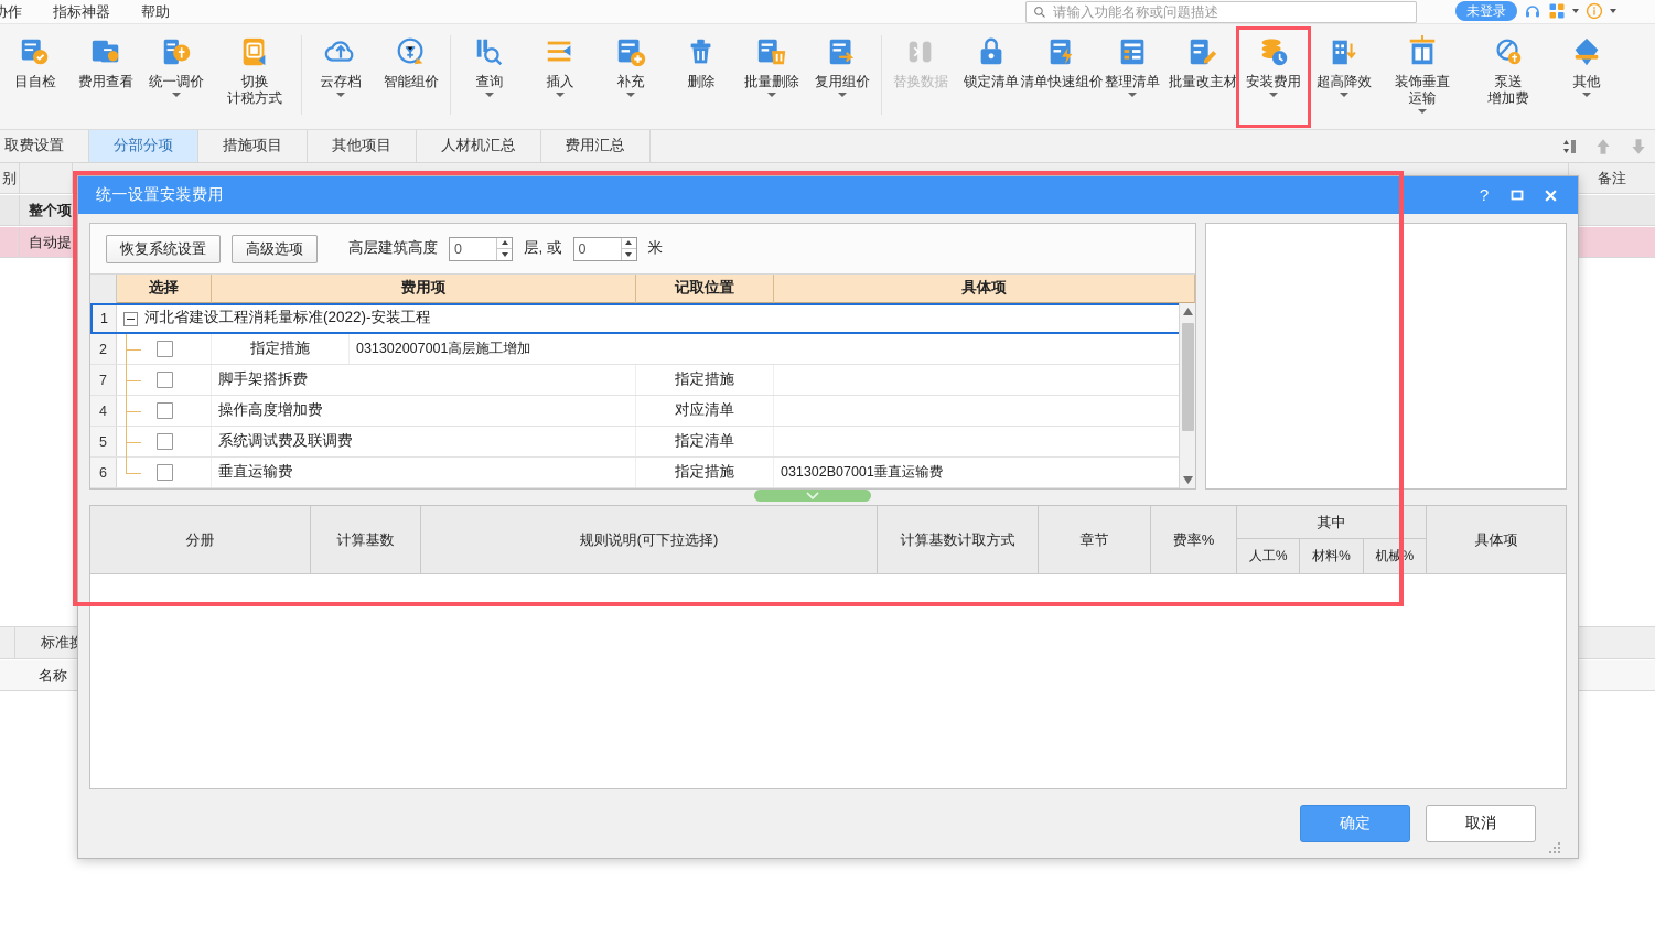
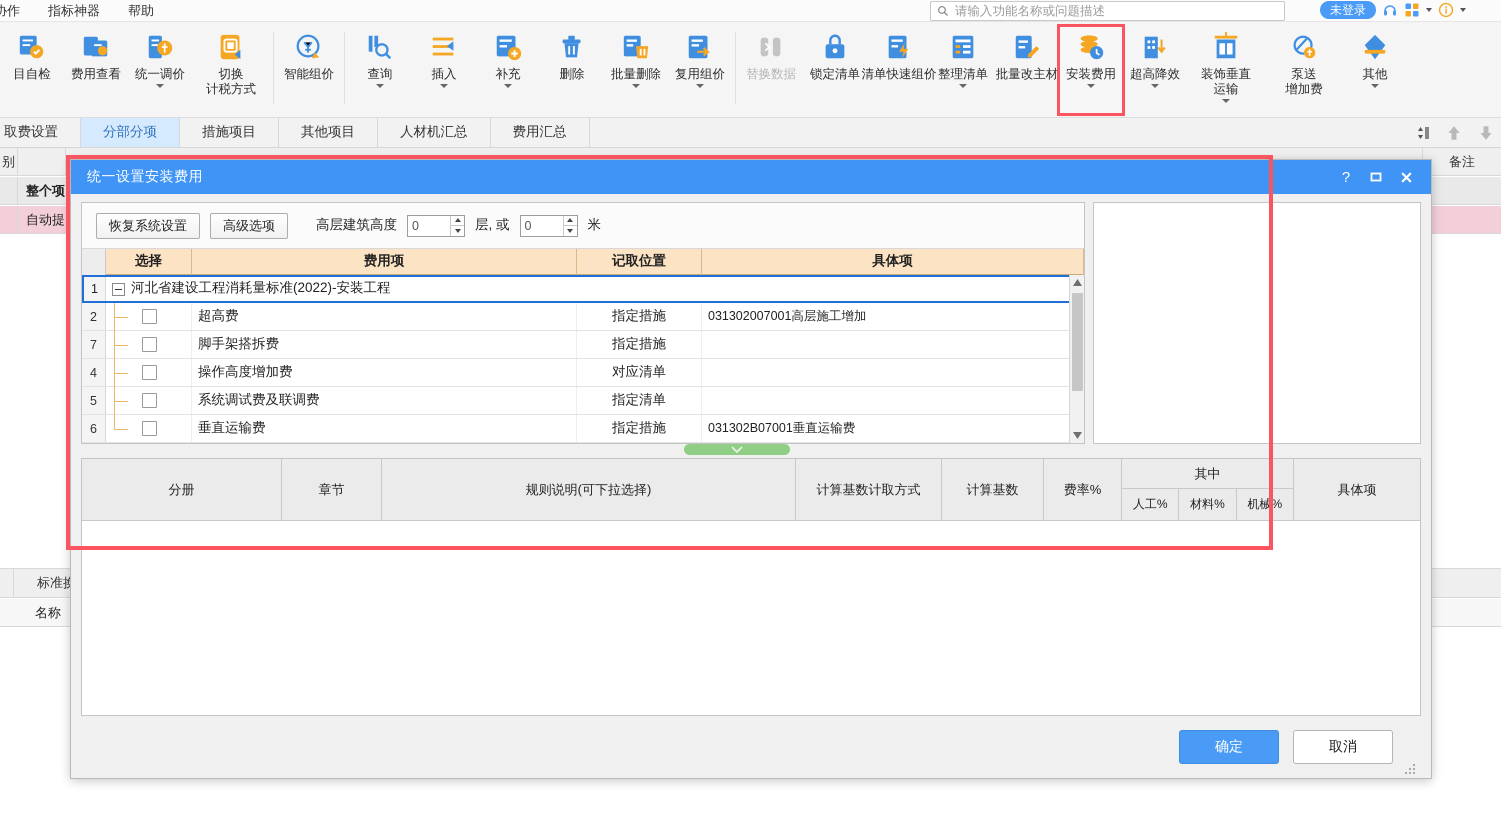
  协作
  指标神器
  帮助
  请输入功能名称或问题描述
  未登录
  目自检
  费用查看
  统一调价
  切换
  计税方式
- 云存档
  智能组价
  查询
  插入
  补充
  删除
  批量删除
  复用组价
  替换数据
  锁定清单
  清单快速组价
  整理清单
  批量改主材
  安装费用
  超高降效
  装饰垂直
  运输
  泵送
  增加费
  其他
  取费设置
  分部分项
  措施项目
  其他项目
  人材机汇总
  费用汇总
  别
  备注
  整个项
  自动提
  名称
  统一设置安装费用
  ?
  恢复系统设置
  高级选项
  高层建筑高度
  0
  层, 或
  0
  米
  选择
  费用项
  记取位置
  具体项
  1
  河北省建设工程消耗量标准(2022)-安装工程
  2
+ 超高费
  指定措施
  031302007001高层施工增加
  7
  脚手架搭拆费
  指定措施
  4
  操作高度增加费
  对应清单
  5
  系统调试费及联调费
  指定清单
  6
  垂直运输费
  指定措施
  031302B07001垂直运输费
  分册
- 计算基数
+ 章节
  规则说明(可下拉选择)
  计算基数计取方式
- 章节
+ 计算基数
  费率%
  其中
  人工%
  材料%
  机械%
  具体项
  确定
  取消
